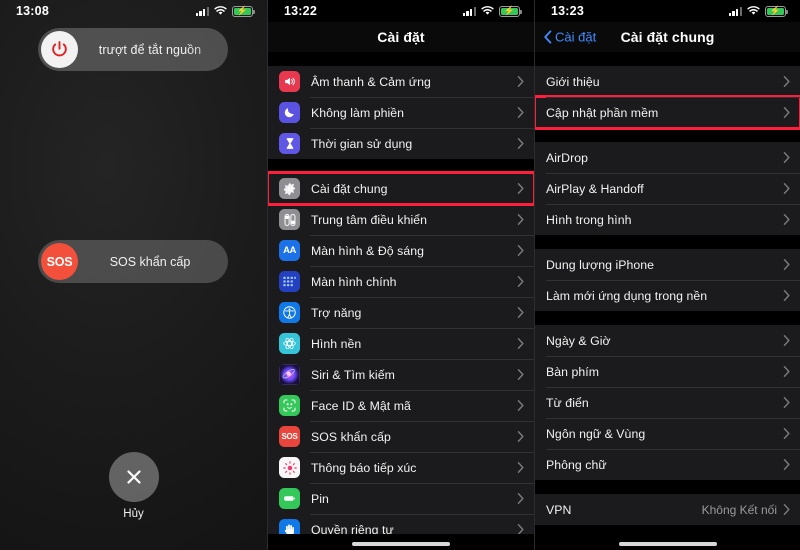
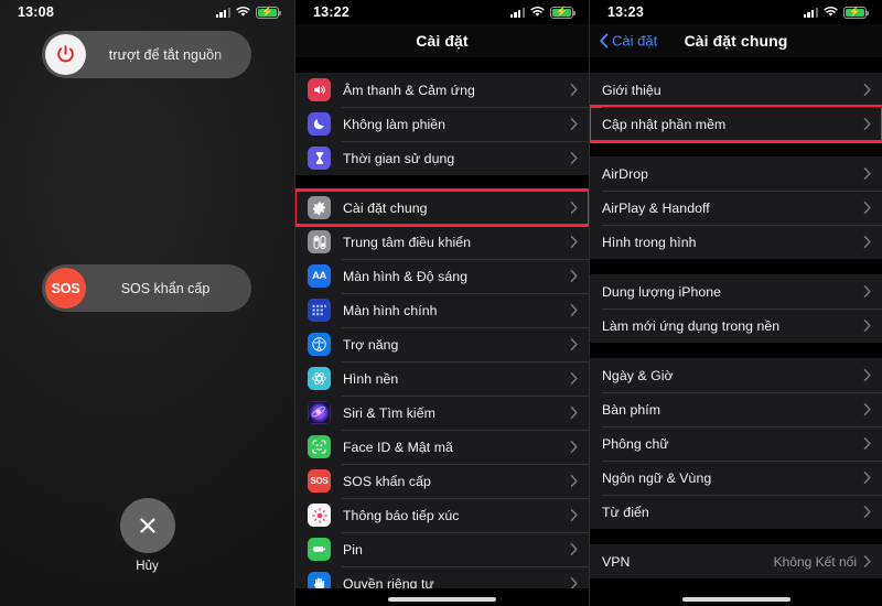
  13:08
  ⚡
  trượt để tắt nguồn
  SOS
  SOS khẩn cấp
  Hủy
  13:22
  ⚡
  Cài đặt
  Âm thanh & Cảm ứng
  Không làm phiền
  Thời gian sử dụng
  Cài đặt chung
  Trung tâm điều khiển
  AA
  Màn hình & Độ sáng
  Màn hình chính
  Trợ năng
  Hình nền
  Siri & Tìm kiếm
  Face ID & Mật mã
  SOS
  SOS khẩn cấp
  Thông báo tiếp xúc
  Pin
  Quyền riêng tư
  13:23
  ⚡
  Cài đặt
  Cài đặt chung
  Giới thiệu
  Cập nhật phần mềm
  AirDrop
  AirPlay & Handoff
  Hình trong hình
  Dung lượng iPhone
  Làm mới ứng dụng trong nền
  Ngày & Giờ
  Bàn phím
- Từ điển
+ Phông chữ
  Ngôn ngữ & Vùng
- Phông chữ
+ Từ điển
  VPN
  Không Kết nối
